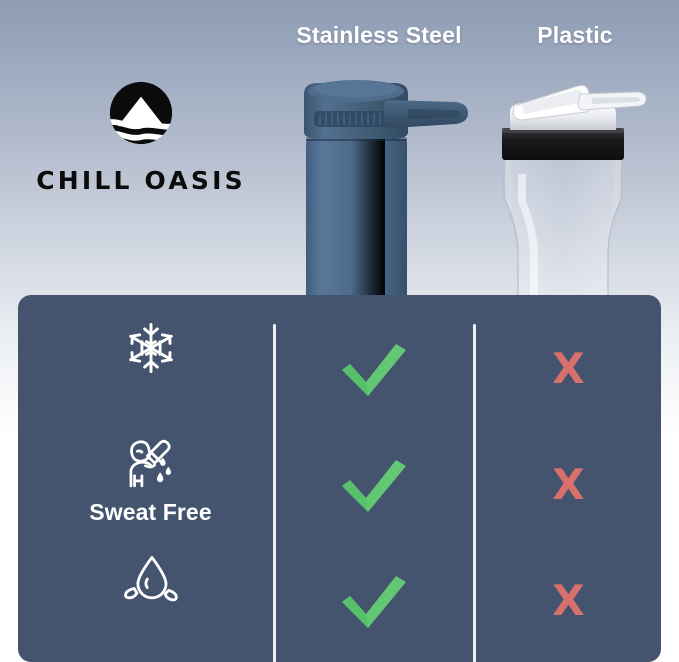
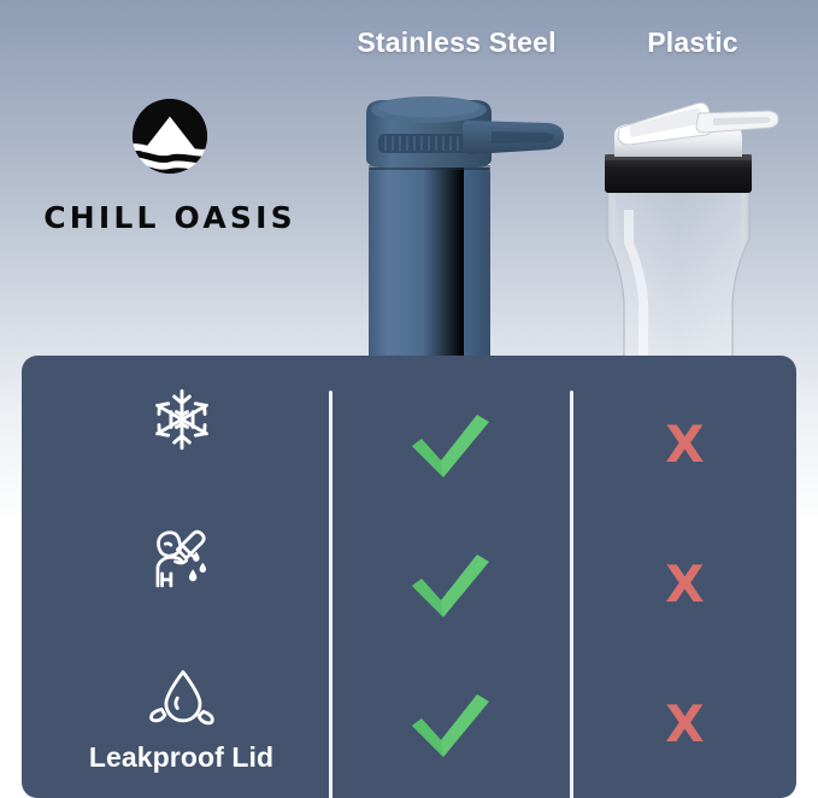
  CHILL OASIS
  Stainless Steel
  Plastic
  X
- Sweat Free
  X
+ Leakproof Lid
  X
